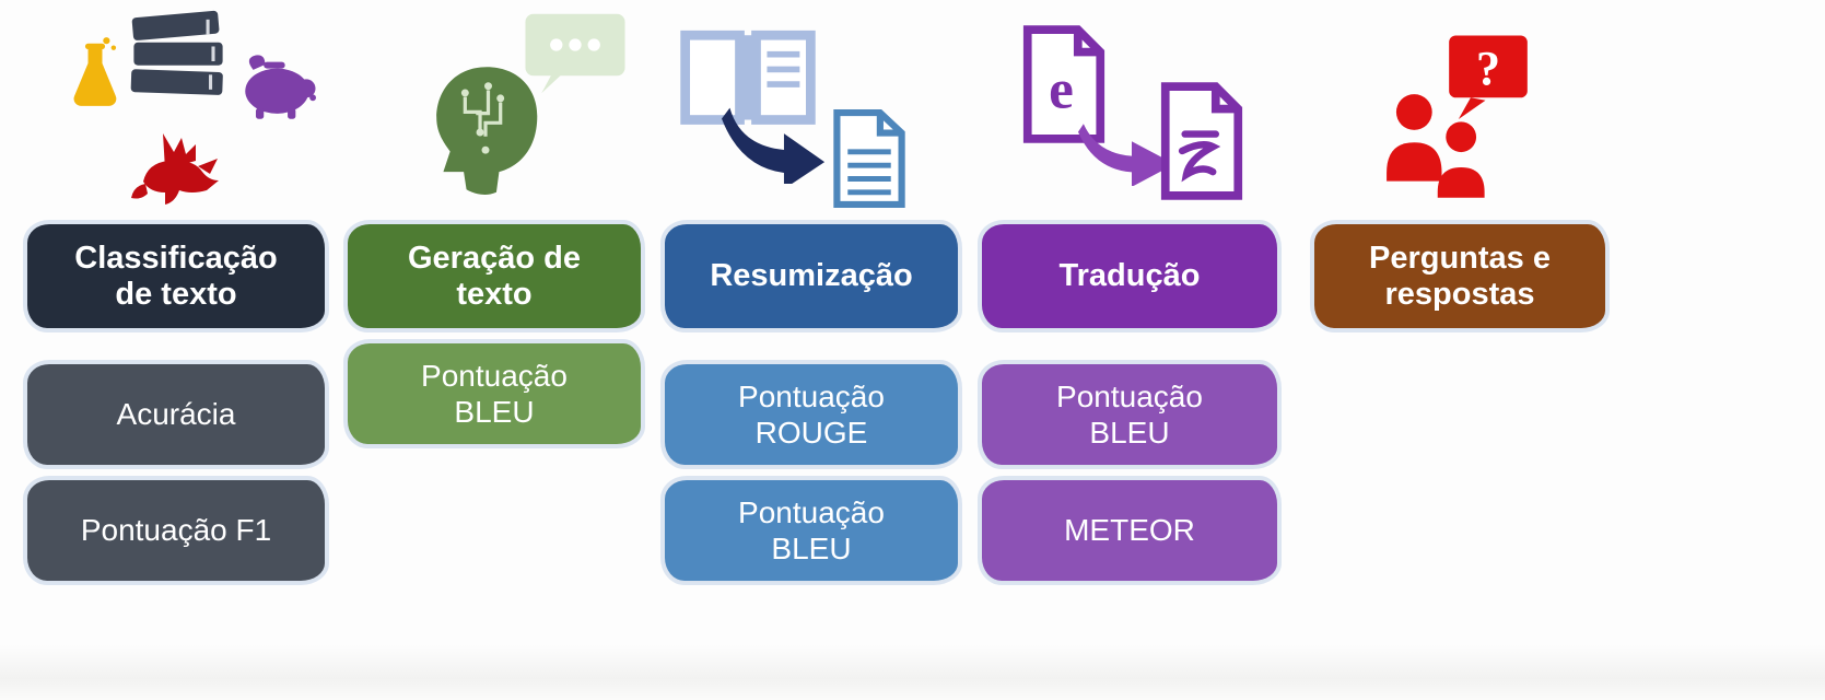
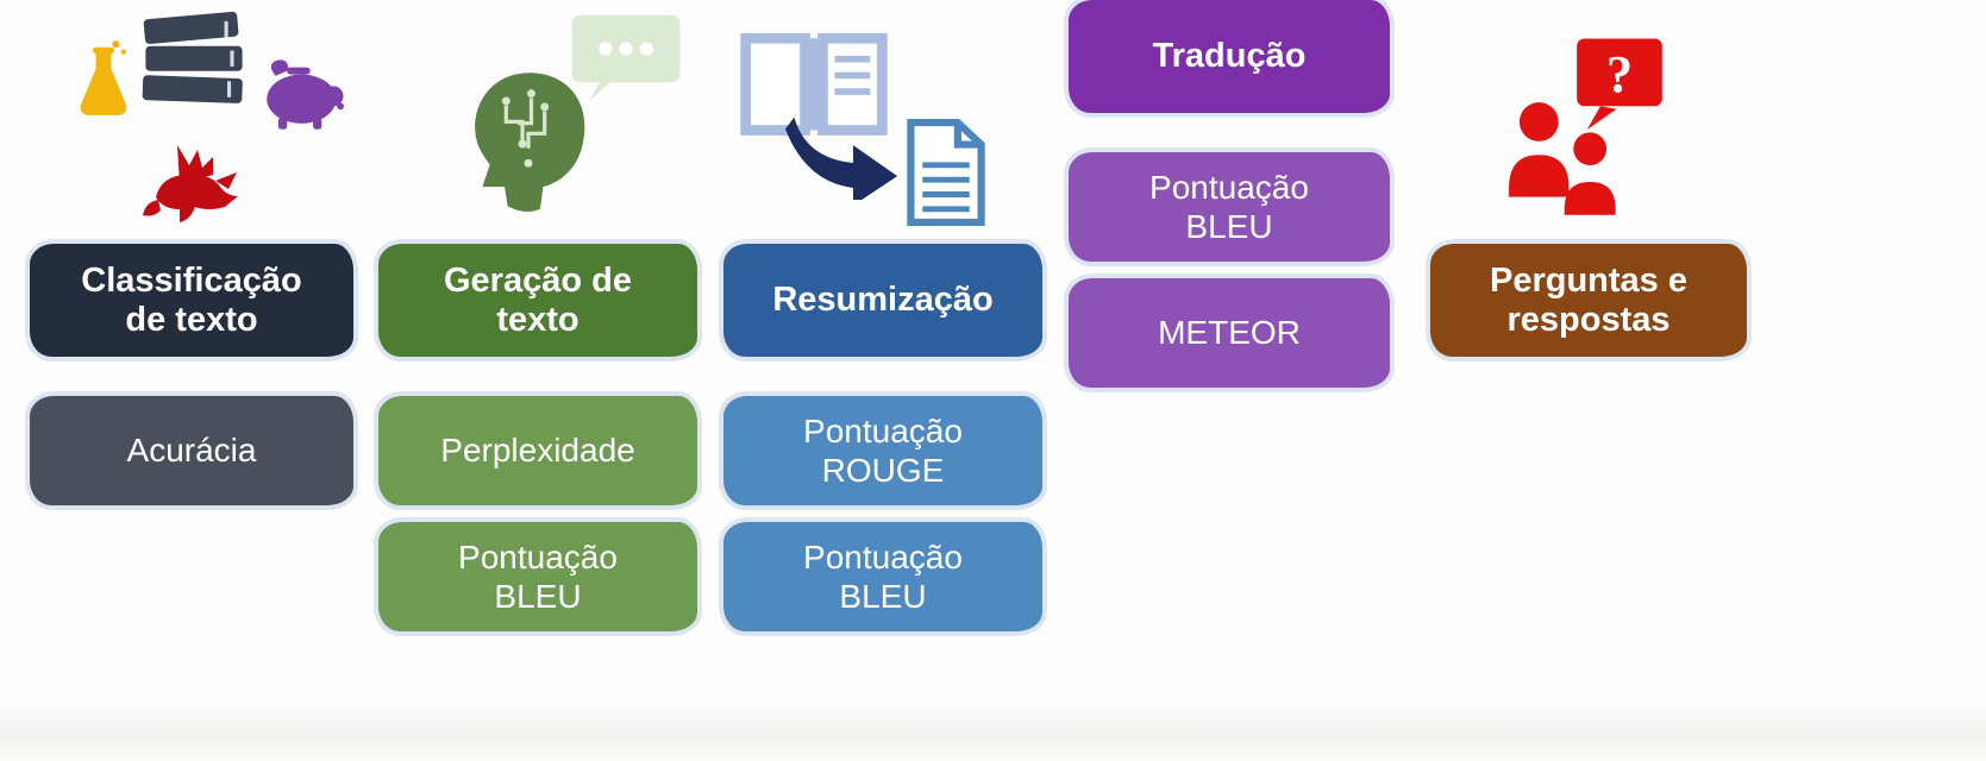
  Classificação de texto
  Acurácia
- Pontuação F1
  Geração de texto
+ Perplexidade
  Pontuação BLEU
  Resumização
  Pontuação ROUGE
  Pontuação BLEU
- e
  Tradução
  Pontuação BLEU
  METEOR
  ?
  Perguntas e respostas
